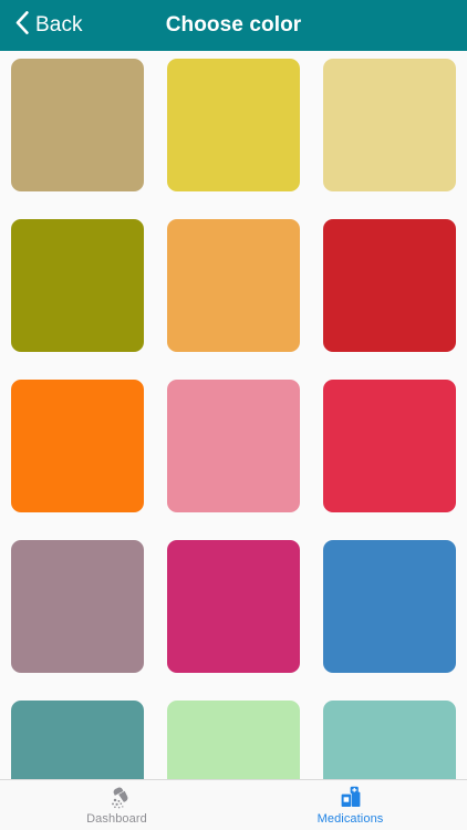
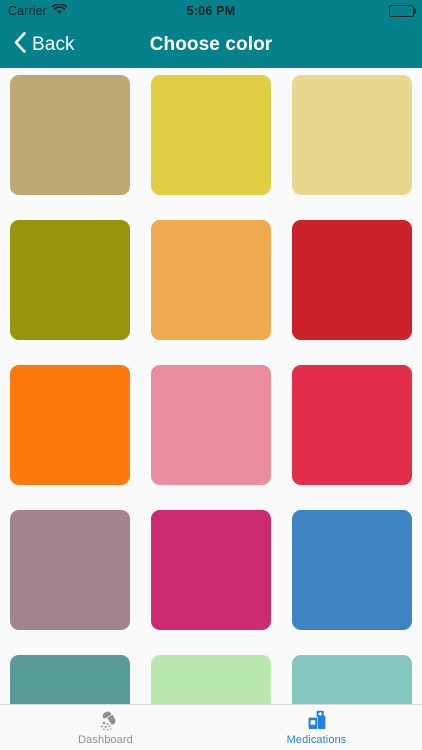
+ Carrier
+ 5:06 PM
  Back
  Choose color
  Dashboard
  Medications
